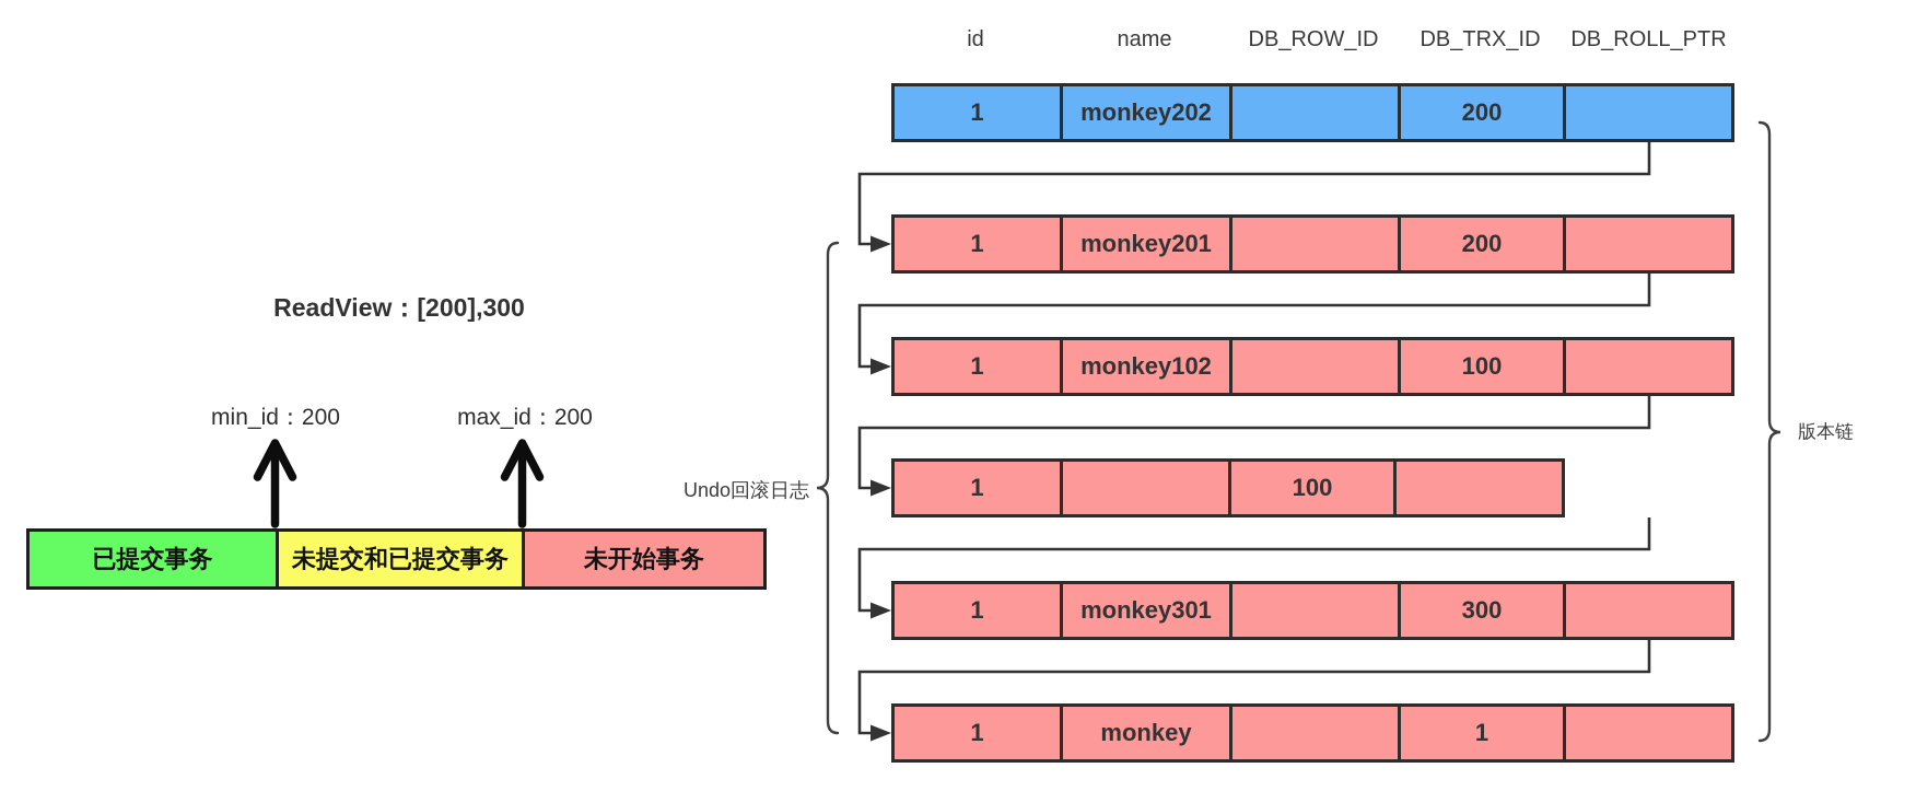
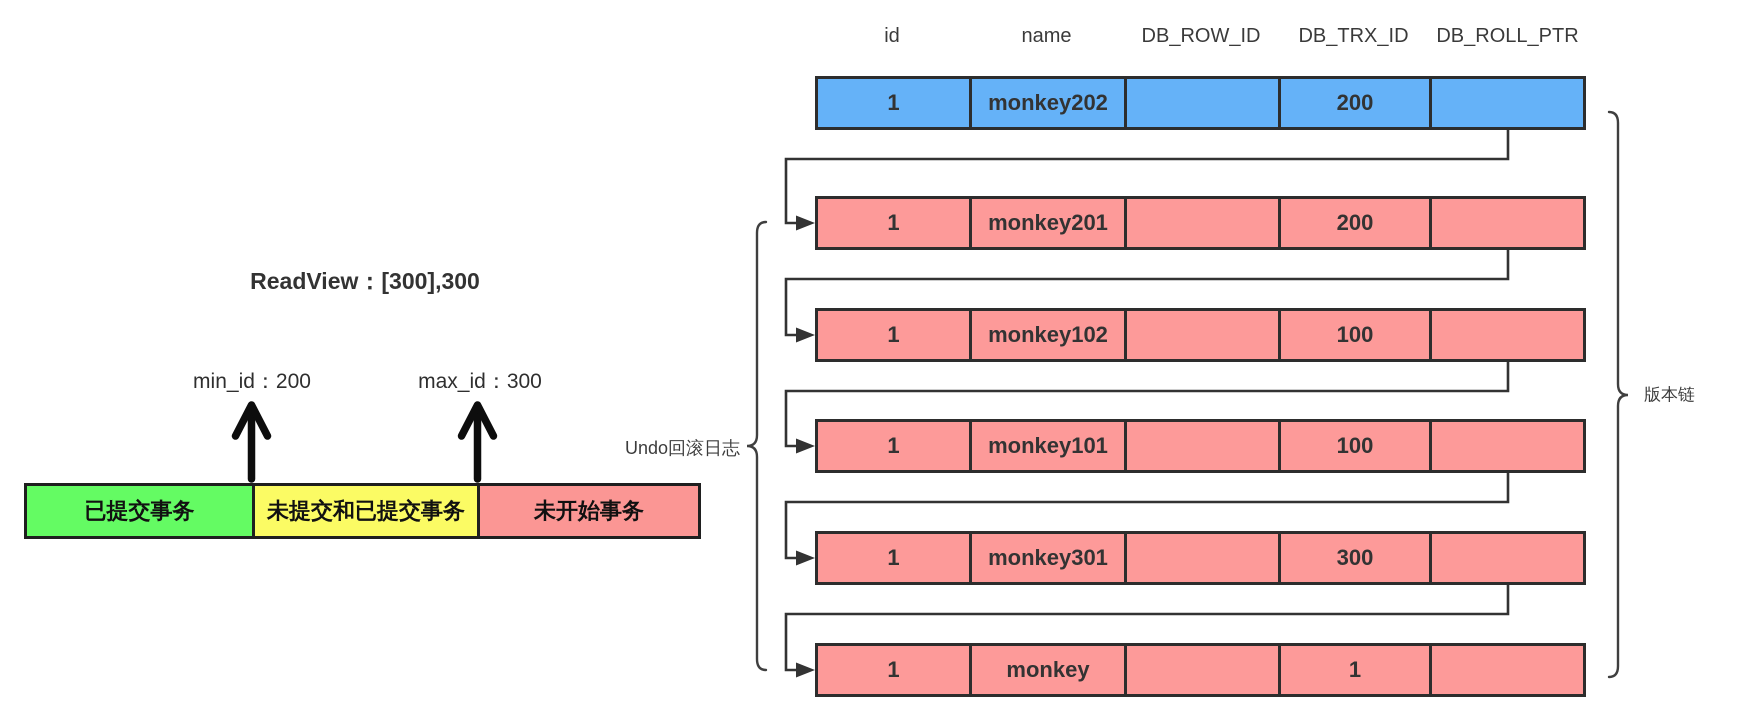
- ReadView：[200],300
+ ReadView：[300],300
  min_id：200
- max_id：200
+ max_id：300
  已提交事务
  未提交和已提交事务
  未开始事务
  id
  name
  DB_ROW_ID
  DB_TRX_ID
  DB_ROLL_PTR
  1
  monkey202
  200
  1
  monkey201
  200
  1
  monkey102
  100
  1
+ monkey101
  100
  1
  monkey301
  300
  1
  monkey
  1
  Undo回滚日志
  版本链
